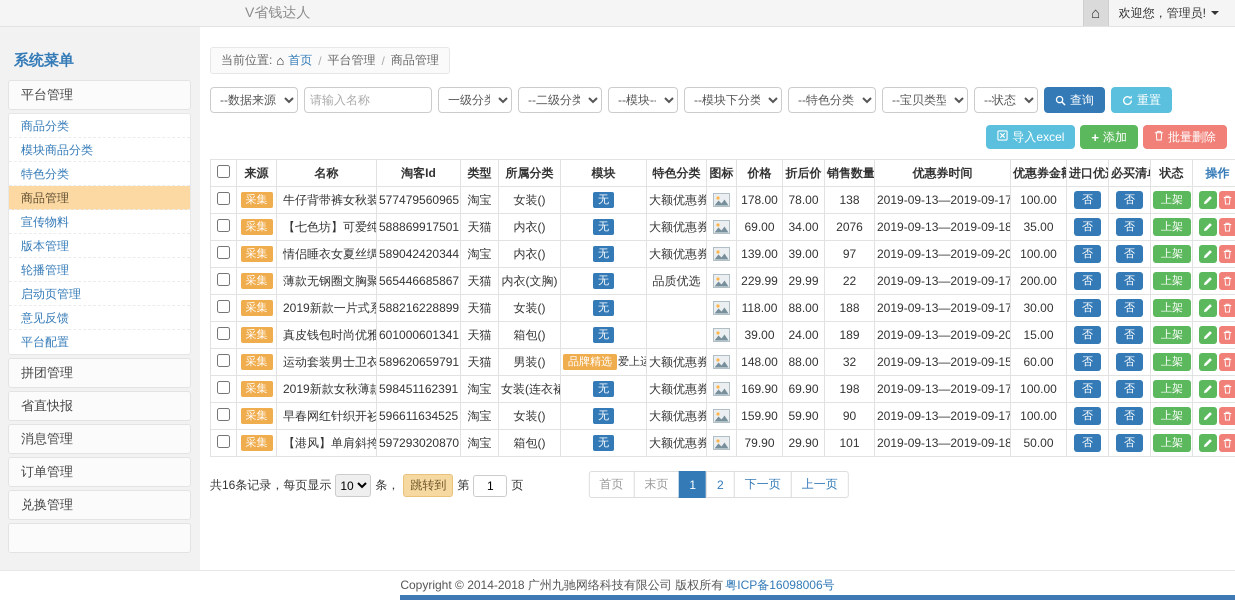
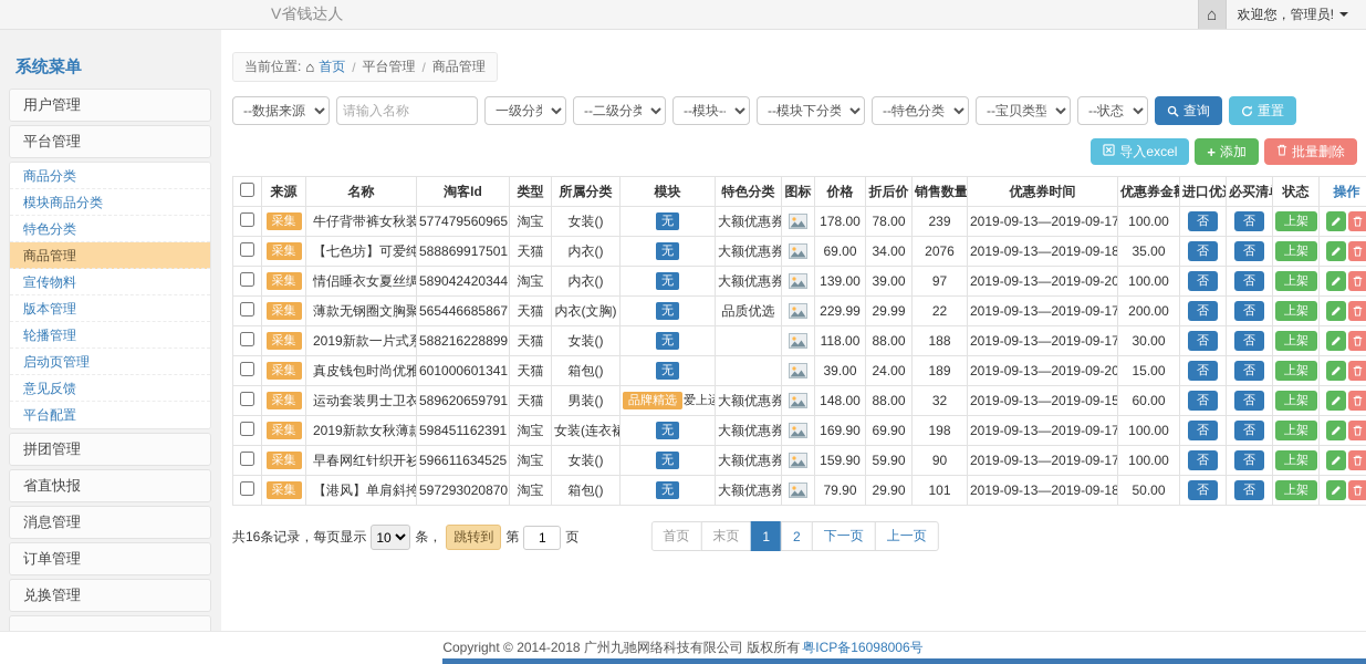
  V省钱达人
  ⌂
  欢迎您，管理员!
  系统菜单
+ 用户管理
  平台管理
  商品分类
  模块商品分类
  特色分类
  商品管理
  宣传物料
  版本管理
  轮播管理
  启动页管理
  意见反馈
  平台配置
  拼团管理
  省直快报
  消息管理
  订单管理
  兑换管理
  当前位置:
  ⌂
  首页
  /
  平台管理
  /
  商品管理
  --数据来源
  请输入名称
  一级分类
  --二级分类
  --模块--
  --模块下分类
  --特色分类
  --宝贝类型
  查询
  重置
  导入excel
  +
  添加
  批量删除
  	来源	名称	淘客Id	类型	所属分类	模块	特色分类	图标	价格	折后价	销售数量	优惠券时间	优惠券金	进口优	必买清	状态	操作
- 	采集	牛仔背带裤女秋装	577479560965	淘宝	女装()	无	大额优惠券		178.00	78.00	138	2019-09-13—2019-09-17	100.00	否	否	上架
+ 	采集	牛仔背带裤女秋装	577479560965	淘宝	女装()	无	大额优惠券		178.00	78.00	239	2019-09-13—2019-09-17	100.00	否	否	上架
  	采集	【七色坊】可爱纯	588869917501	天猫	内衣()	无	大额优惠券		69.00	34.00	2076	2019-09-13—2019-09-18	35.00	否	否	上架
  	采集	情侣睡衣女夏丝绸	589042420344	淘宝	内衣()	无	大额优惠券		139.00	39.00	97	2019-09-13—2019-09-20	100.00	否	否	上架
  	采集	薄款无钢圈文胸聚	565446685867	天猫	内衣(文胸)	无	品质优选		229.99	29.99	22	2019-09-13—2019-09-17	200.00	否	否	上架
  	采集	2019新款一片式系	588216228899	天猫	女装()	无			118.00	88.00	188	2019-09-13—2019-09-17	30.00	否	否	上架
  	采集	真皮钱包时尚优雅	601000601341	天猫	箱包()	无			39.00	24.00	189	2019-09-13—2019-09-20	15.00	否	否	上架
  	采集	运动套装男士卫衣	589620659791	天猫	男装()	品牌精选 爱上运	大额优惠券		148.00	88.00	32	2019-09-13—2019-09-15	60.00	否	否	上架
  	采集	2019新款女秋薄款	598451162391	淘宝	女装(连衣裙	无	大额优惠券		169.90	69.90	198	2019-09-13—2019-09-17	100.00	否	否	上架
  	采集	早春网红针织开衫	596611634525	淘宝	女装()	无	大额优惠券		159.90	59.90	90	2019-09-13—2019-09-17	100.00	否	否	上架
  	采集	【港风】单肩斜挎	597293020870	淘宝	箱包()	无	大额优惠券		79.90	29.90	101	2019-09-13—2019-09-18	50.00	否	否	上架
  共16条记录，每页显示
  10
  条，
  跳转到
  第
  1
  页
  首页
  末页
  1
  2
  下一页
  上一页
  Copyright © 2014-2018 广州九驰网络科技有限公司 版权所有
  粤ICP备16098006号
